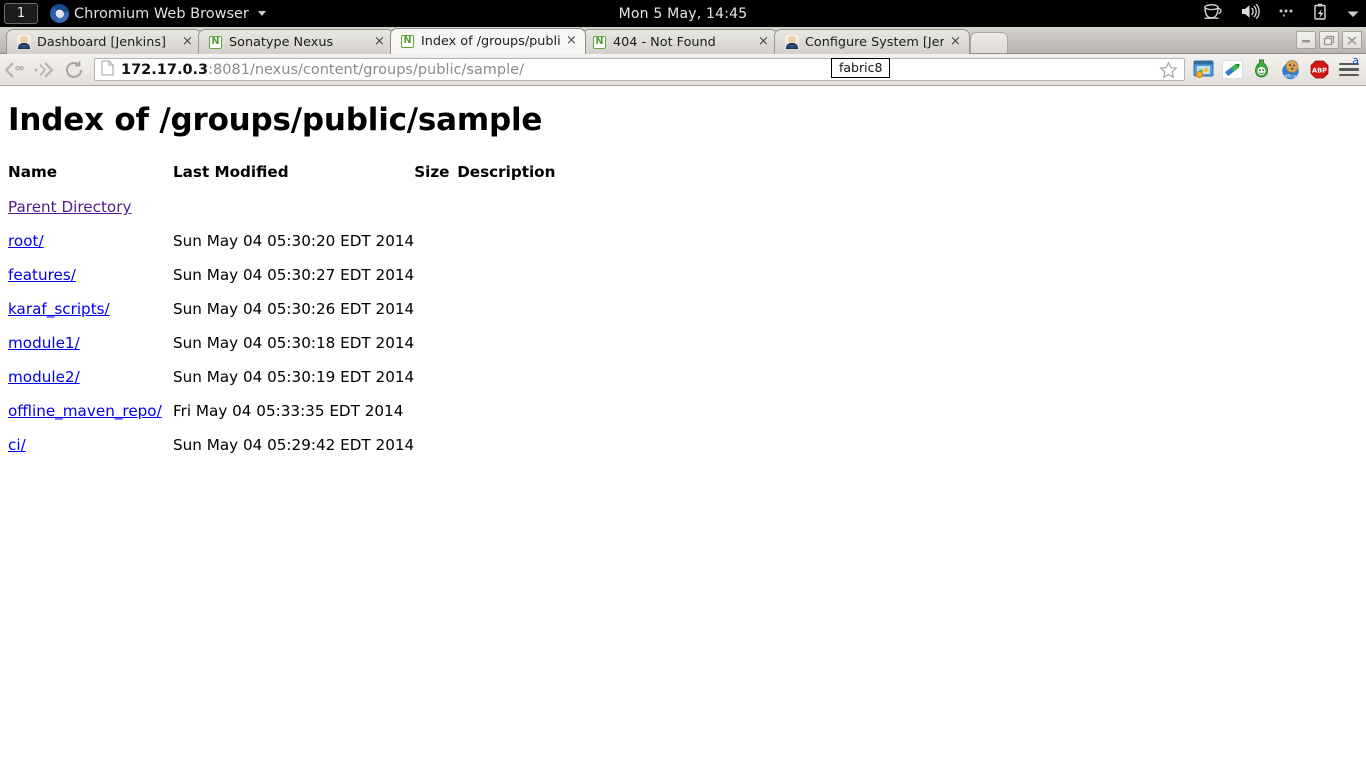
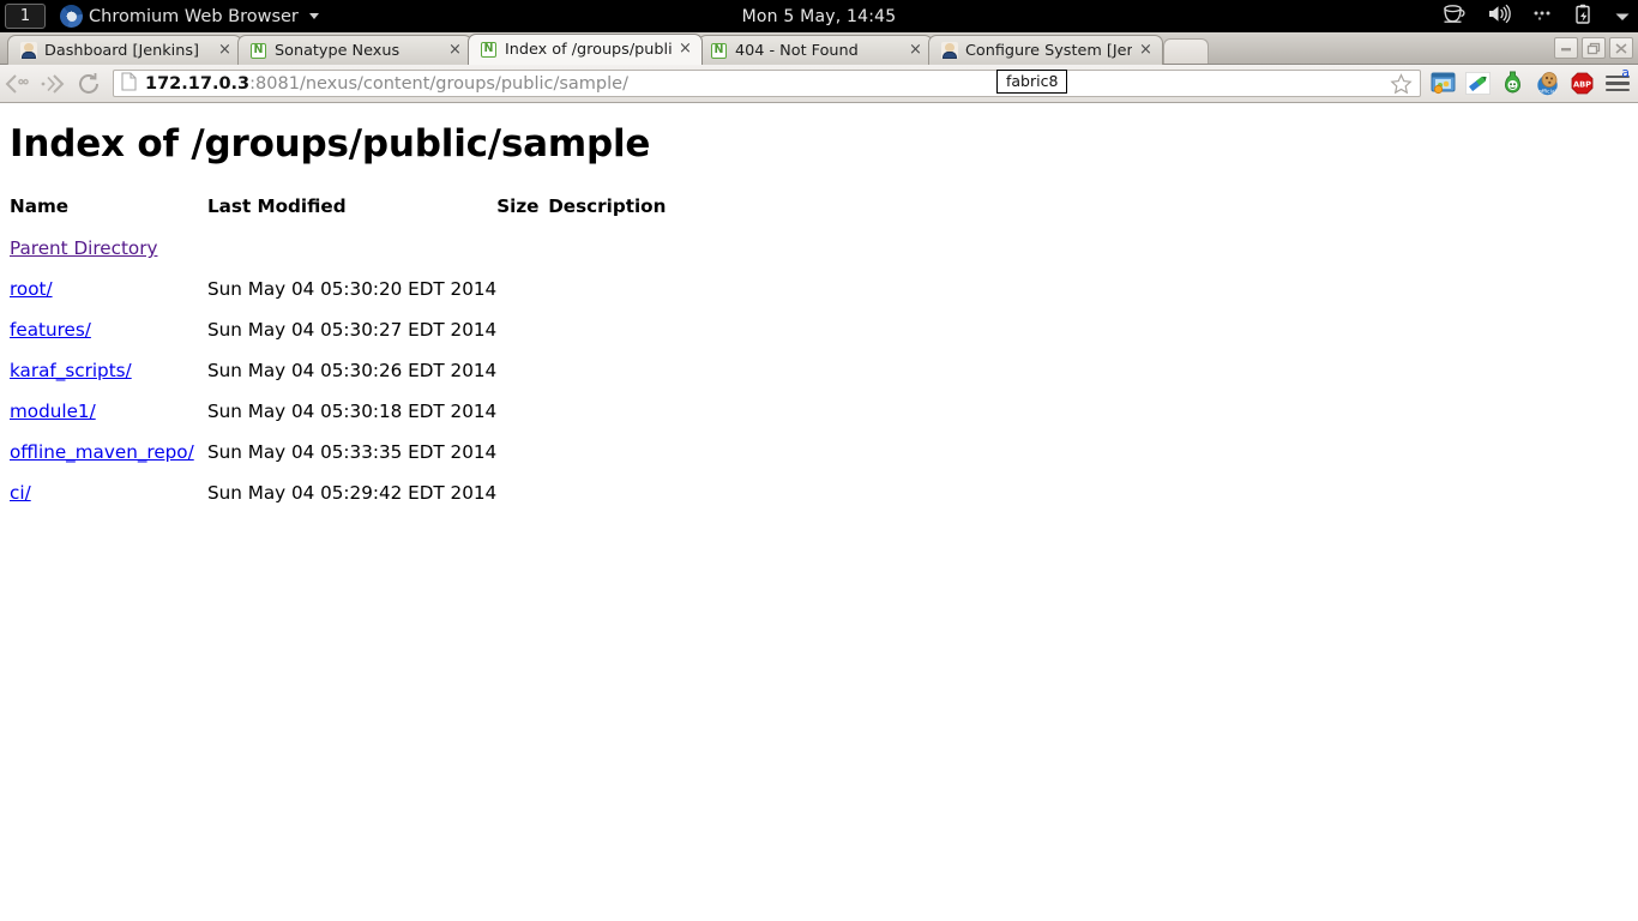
  1
  Chromium Web Browser
  Mon 5 May, 14:45
  Dashboard [Jenkins]
  ×
  N
  Sonatype Nexus
  ×
  N
  Index of /groups/publi
  ×
  N
  404 - Not Found
  ×
  Configure System [Jen
  ×
  172.17.0.3:8081/nexus/content/groups/public/sample/
  ABP
  a
  fabric8
  Index of /groups/public/sample
  Name	Last Modified	Size	Description
  Parent Directory
  root/	Sun May 04 05:30:20 EDT 2014
  features/	Sun May 04 05:30:27 EDT 2014
  karaf_scripts/	Sun May 04 05:30:26 EDT 2014
  module1/	Sun May 04 05:30:18 EDT 2014
- module2/	Sun May 04 05:30:19 EDT 2014
- offline_maven_repo/	Fri May 04 05:33:35 EDT 2014
+ offline_maven_repo/	Sun May 04 05:33:35 EDT 2014
  ci/	Sun May 04 05:29:42 EDT 2014
